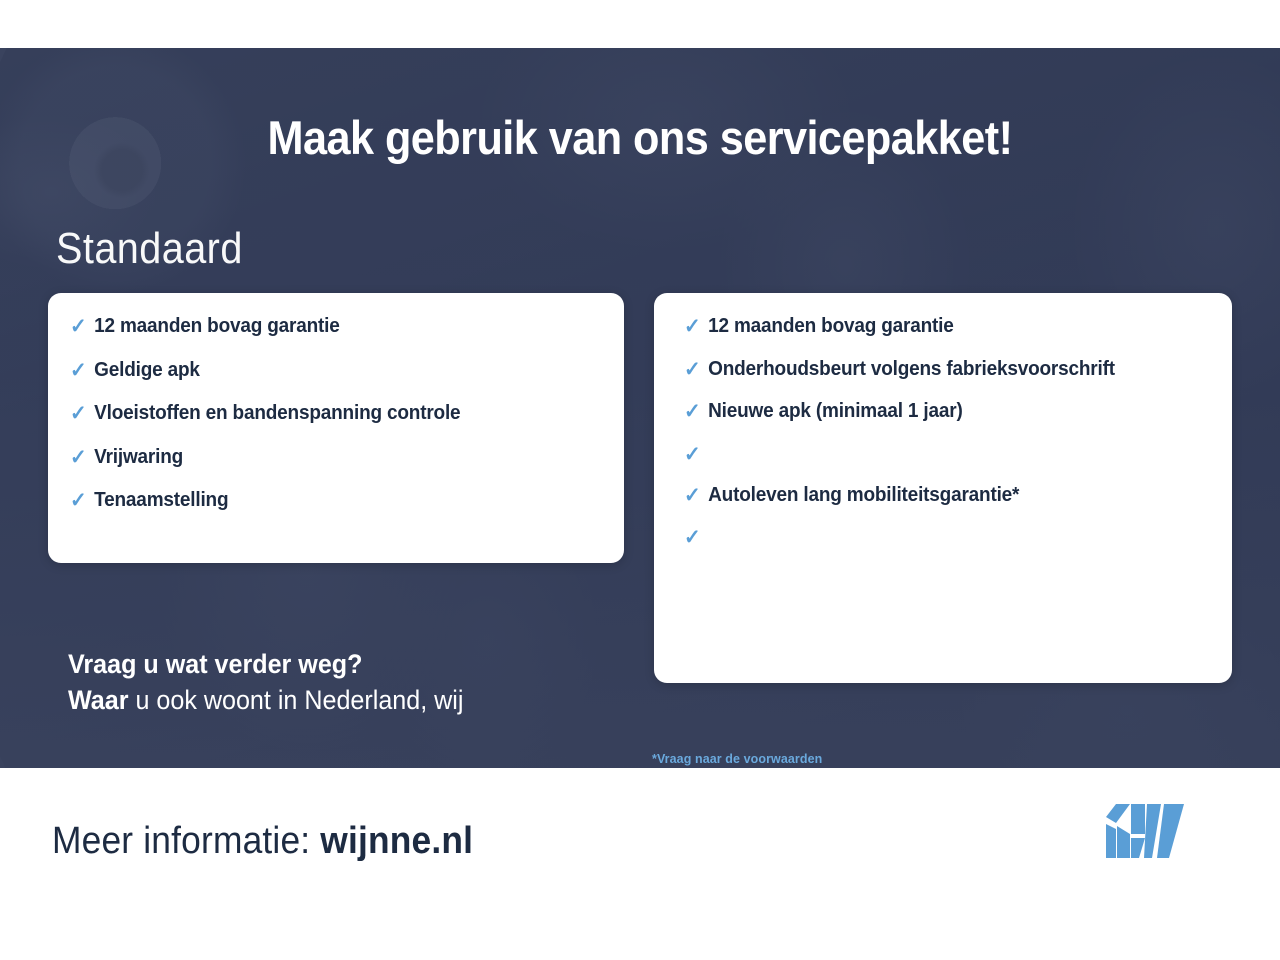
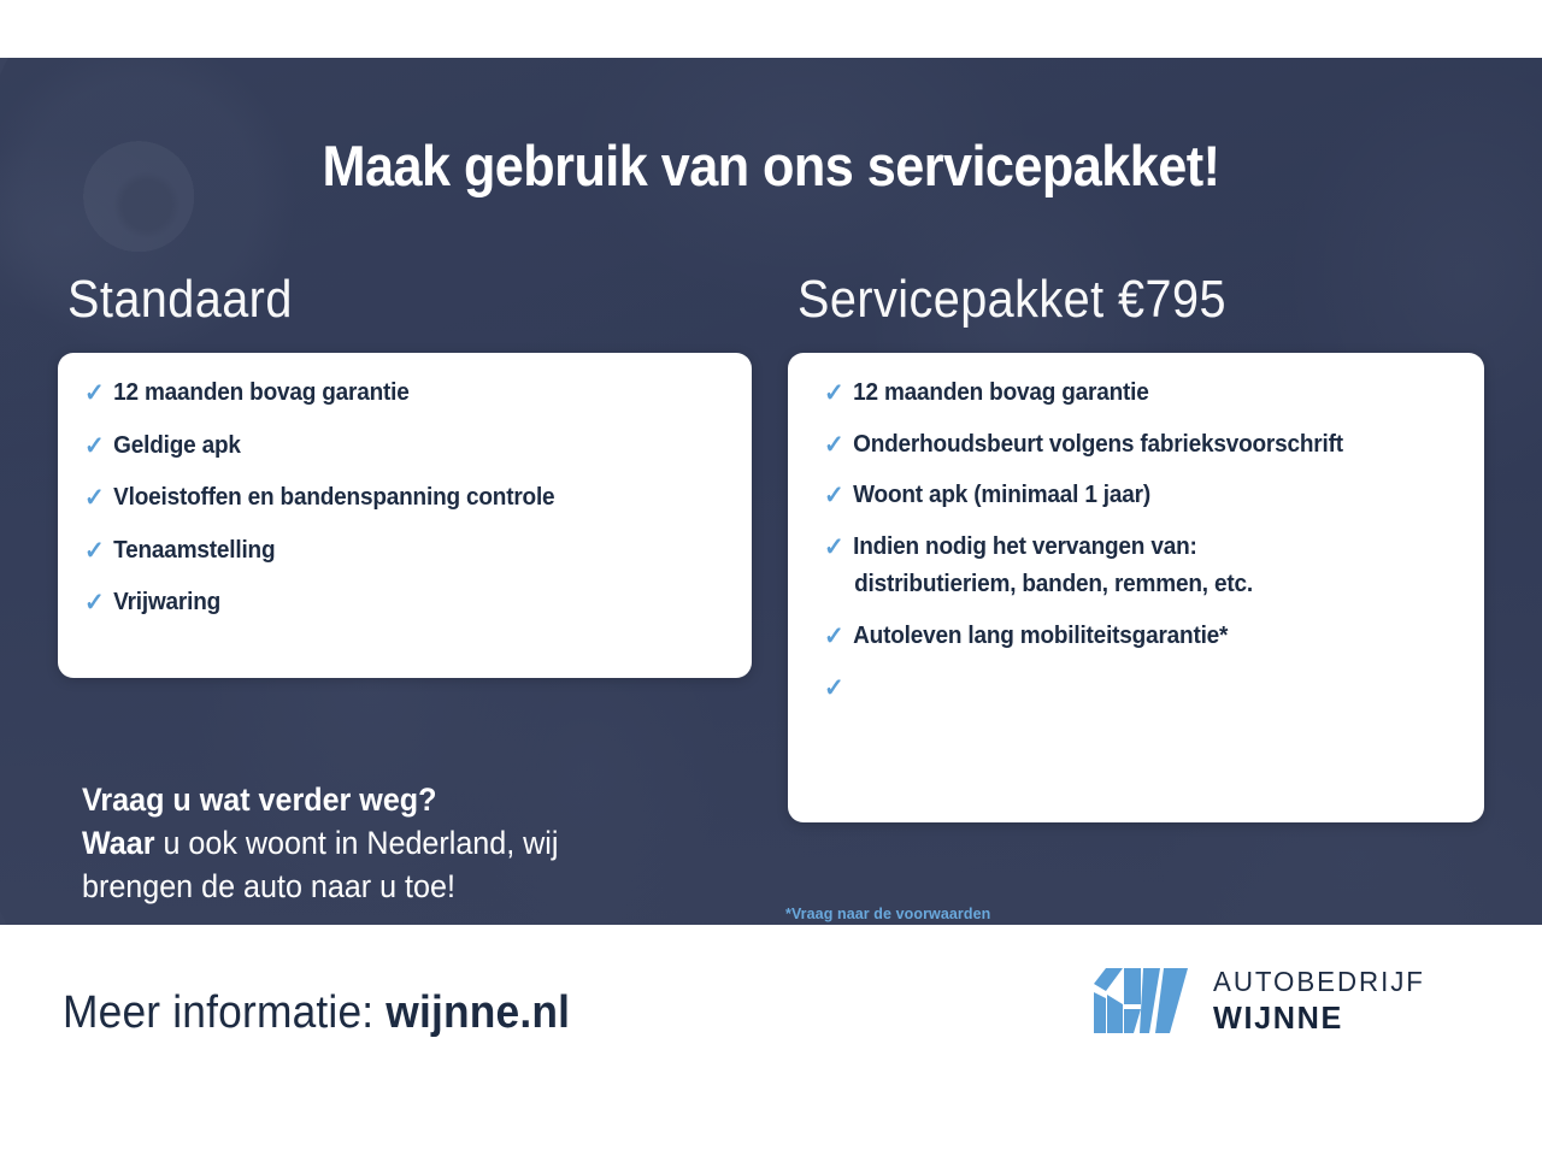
  Maak gebruik van ons servicepakket!
  Standaard
+ Servicepakket €795
  ✓
  12 maanden bovag garantie
  ✓
  Geldige apk
  ✓
  Vloeistoffen en bandenspanning controle
  ✓
- Vrijwaring
+ Tenaamstelling
  ✓
- Tenaamstelling
+ Vrijwaring
  ✓
  12 maanden bovag garantie
  ✓
  Onderhoudsbeurt volgens fabrieksvoorschrift
  ✓
- Nieuwe apk (minimaal 1 jaar)
+ Woont apk (minimaal 1 jaar)
  ✓
+ Indien nodig het vervangen van:
+ distributieriem, banden, remmen, etc.
  ✓
  Autoleven lang mobiliteitsgarantie*
  ✓
  Vraag u wat verder weg?
  Waar u ook woont in Nederland, wij
+ brengen de auto naar u toe!
  *Vraag naar de voorwaarden
  Meer informatie: wijnne.nl
+ AUTOBEDRIJF
+ WIJNNE
